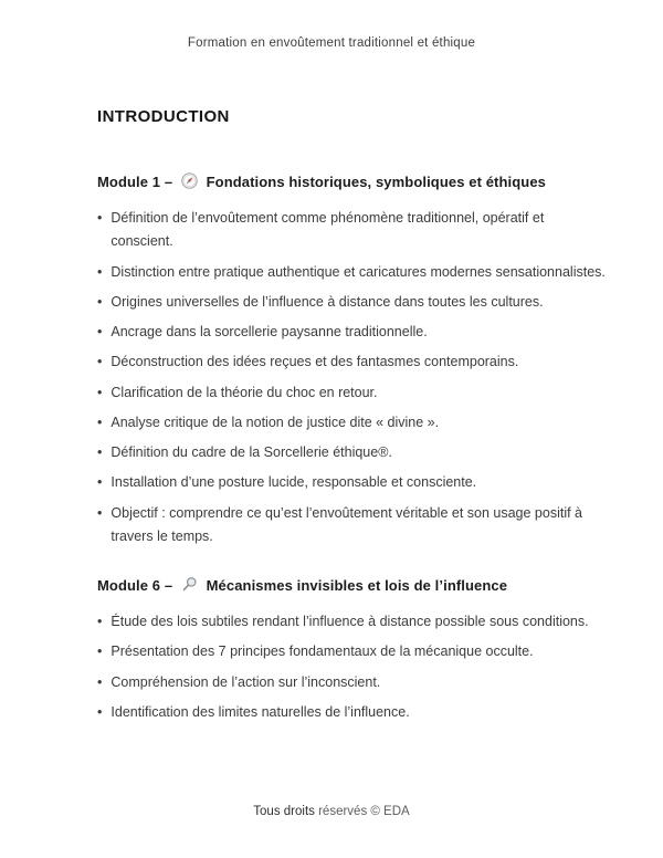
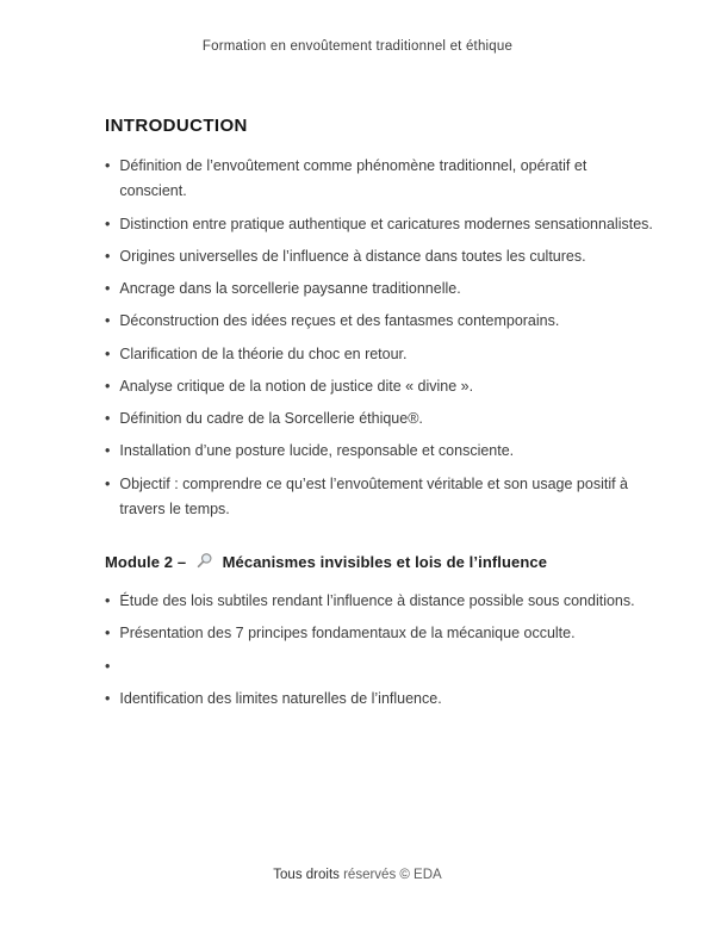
  Formation en envoûtement traditionnel et éthique
  INTRODUCTION
- Module 1 – Fondations historiques, symboliques et éthiques
  •
  Définition de l’envoûtement comme phénomène traditionnel, opératif et conscient.
  •
  Distinction entre pratique authentique et caricatures modernes sensationnalistes.
  •
  Origines universelles de l’influence à distance dans toutes les cultures.
  •
  Ancrage dans la sorcellerie paysanne traditionnelle.
  •
  Déconstruction des idées reçues et des fantasmes contemporains.
  •
  Clarification de la théorie du choc en retour.
  •
  Analyse critique de la notion de justice dite « divine ».
  •
  Définition du cadre de la Sorcellerie éthique®.
  •
  Installation d’une posture lucide, responsable et consciente.
  •
  Objectif : comprendre ce qu’est l’envoûtement véritable et son usage positif à travers le temps.
- Module 6 – Mécanismes invisibles et lois de l’influence
+ Module 2 – Mécanismes invisibles et lois de l’influence
  •
  Étude des lois subtiles rendant l’influence à distance possible sous conditions.
  •
  Présentation des 7 principes fondamentaux de la mécanique occulte.
  •
- Compréhension de l’action sur l’inconscient.
  •
  Identification des limites naturelles de l’influence.
  Tous droits réservés © EDA
